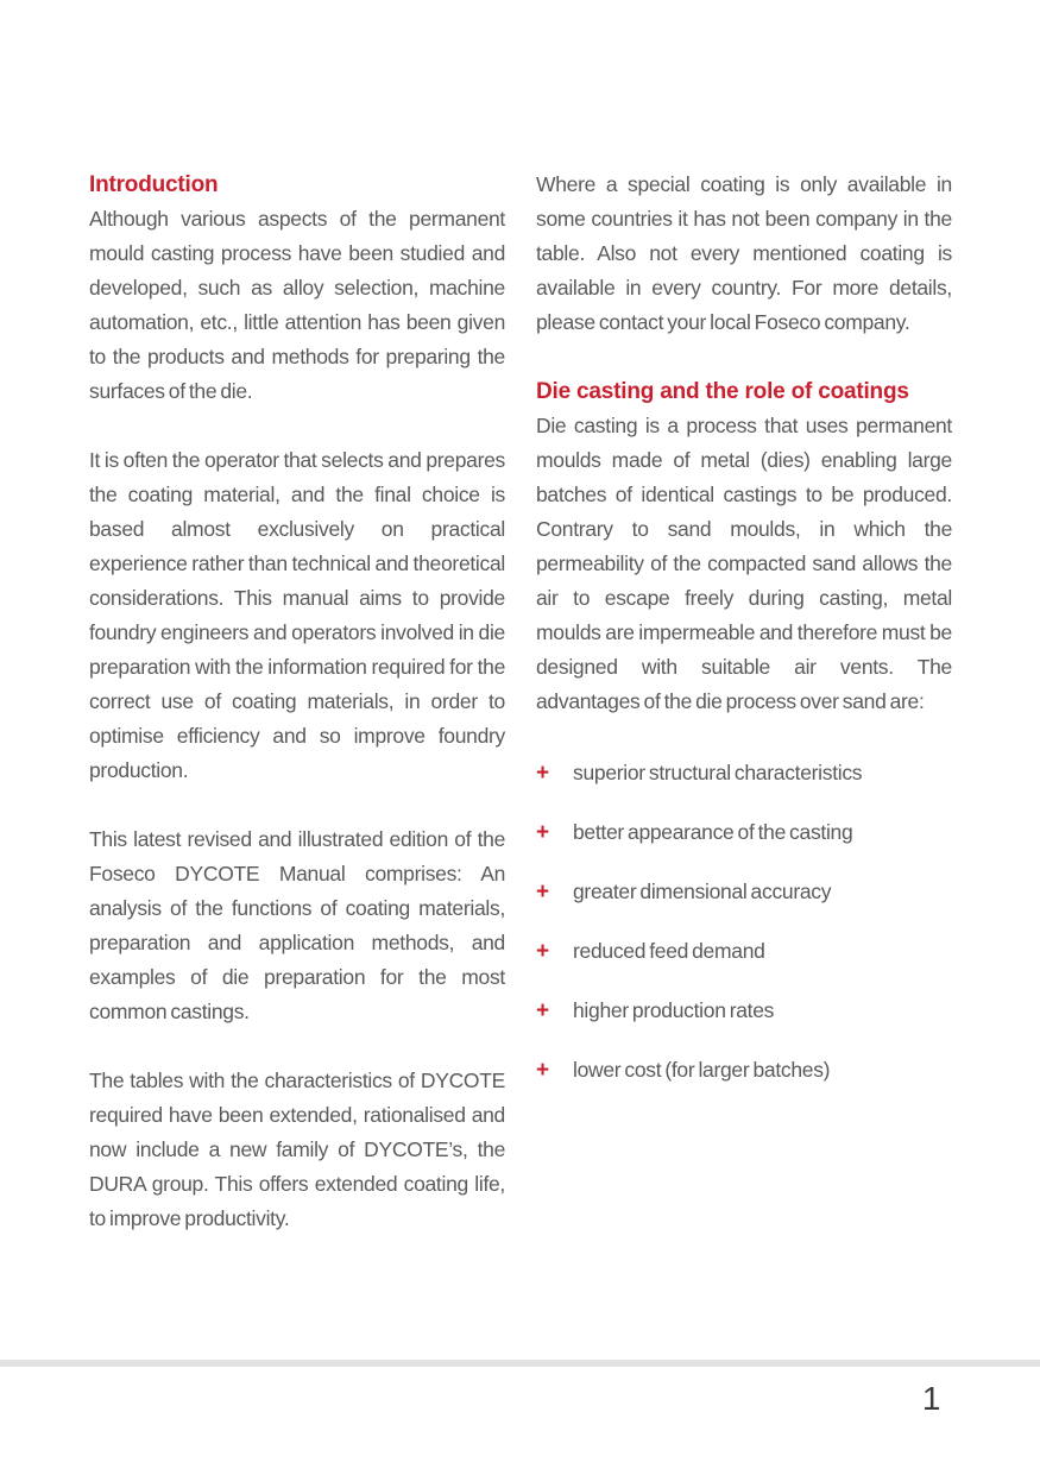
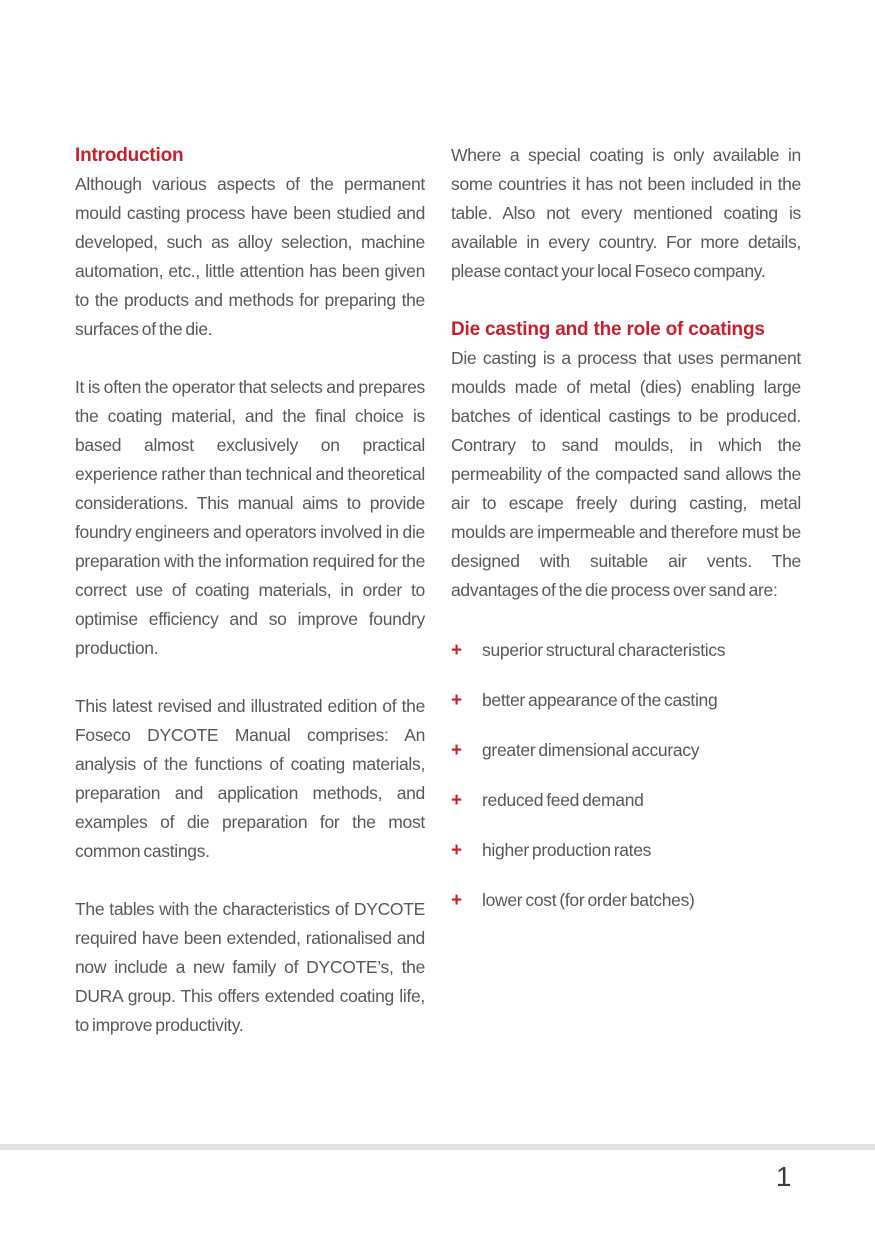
  Introduction
  Although various aspects of the permanent mould casting process have been studied and developed, such as alloy selection, machine automation, etc., little attention has been given to the products and methods for preparing the surfaces of the die.
  It is often the operator that selects and prepares the coating material, and the final choice is based almost exclusively on practical experience rather than technical and theoretical considerations. This manual aims to provide foundry engineers and operators involved in die preparation with the information required for the correct use of coating materials, in order to optimise efficiency and so improve foundry production.
  This latest revised and illustrated edition of the Foseco DYCOTE Manual comprises: An analysis of the functions of coating materials, preparation and application methods, and examples of die preparation for the most common castings.
  The tables with the characteristics of DYCOTE required have been extended, rationalised and now include a new family of DYCOTE’s, the DURA group. This offers extended coating life, to improve productivity.
- Where a special coating is only available in some countries it has not been company in the table. Also not every mentioned coating is available in every country. For more details, please contact your local Foseco company.
+ Where a special coating is only available in some countries it has not been included in the table. Also not every mentioned coating is available in every country. For more details, please contact your local Foseco company.
  Die casting and the role of coatings
  Die casting is a process that uses permanent moulds made of metal (dies) enabling large batches of identical castings to be produced. Contrary to sand moulds, in which the permeability of the compacted sand allows the air to escape freely during casting, metal moulds are impermeable and therefore must be designed with suitable air vents. The advantages of the die process over sand are:
  +
  superior structural characteristics
  +
  better appearance of the casting
  +
  greater dimensional accuracy
  +
  reduced feed demand
  +
  higher production rates
  +
- lower cost (for larger batches)
+ lower cost (for order batches)
  1
